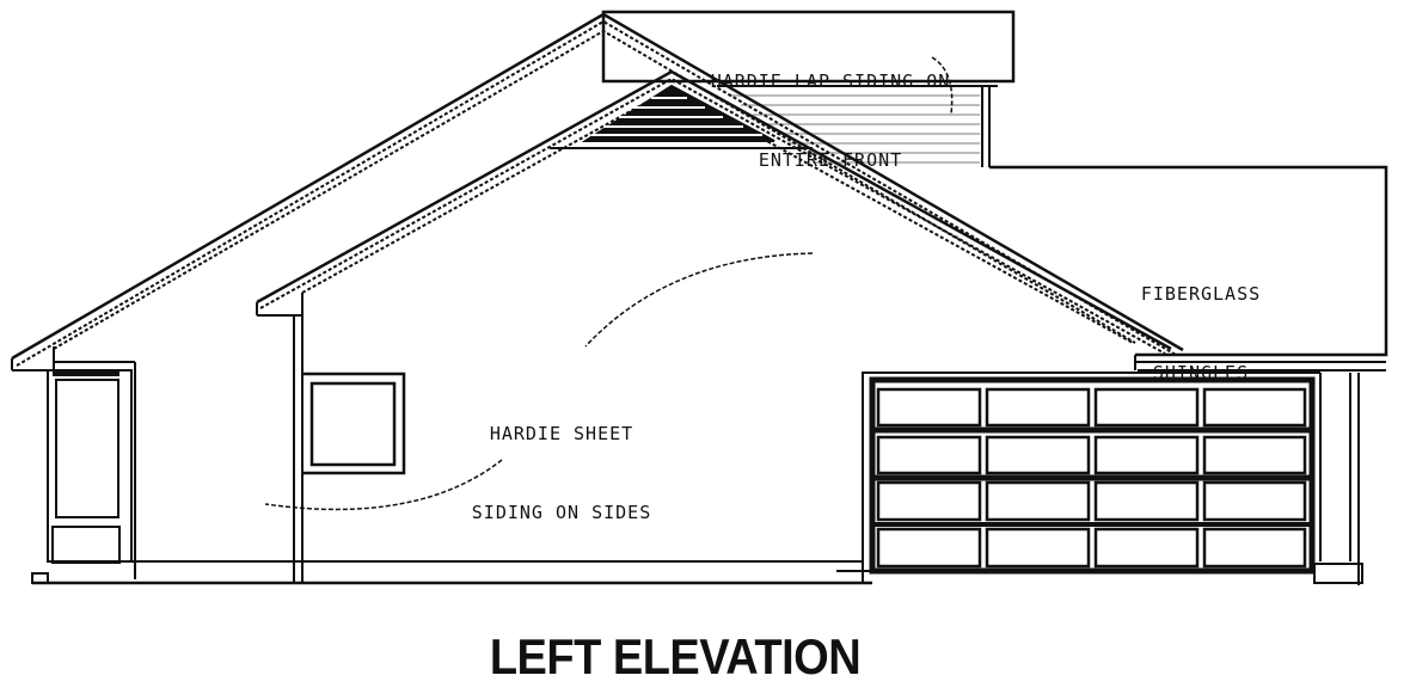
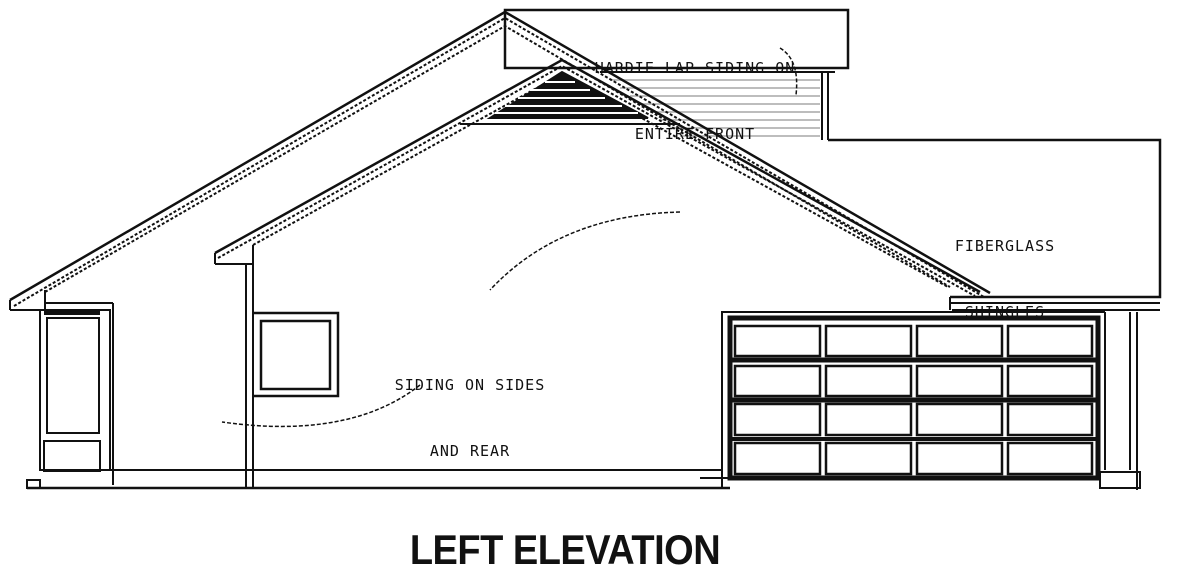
  HARDIE LAP SIDING ON
  ENTIRE FRONT
  FIBERGLASS
  SHINGLES
- HARDIE SHEET
  SIDING ON SIDES
+ AND REAR
  LEFT ELEVATION
